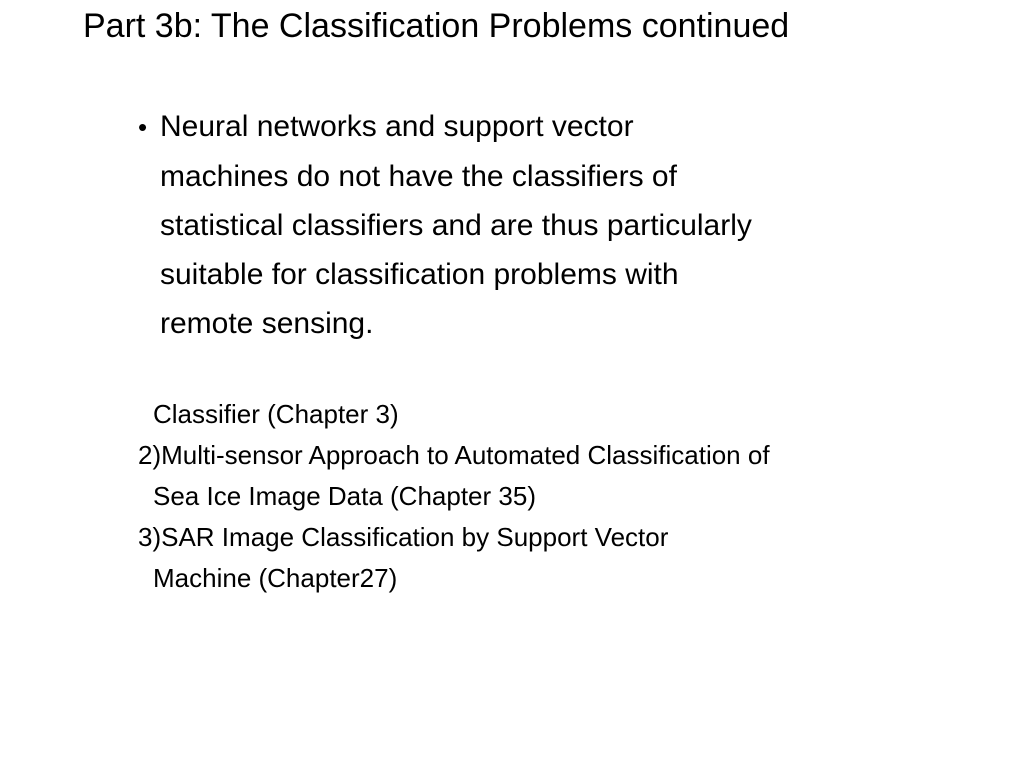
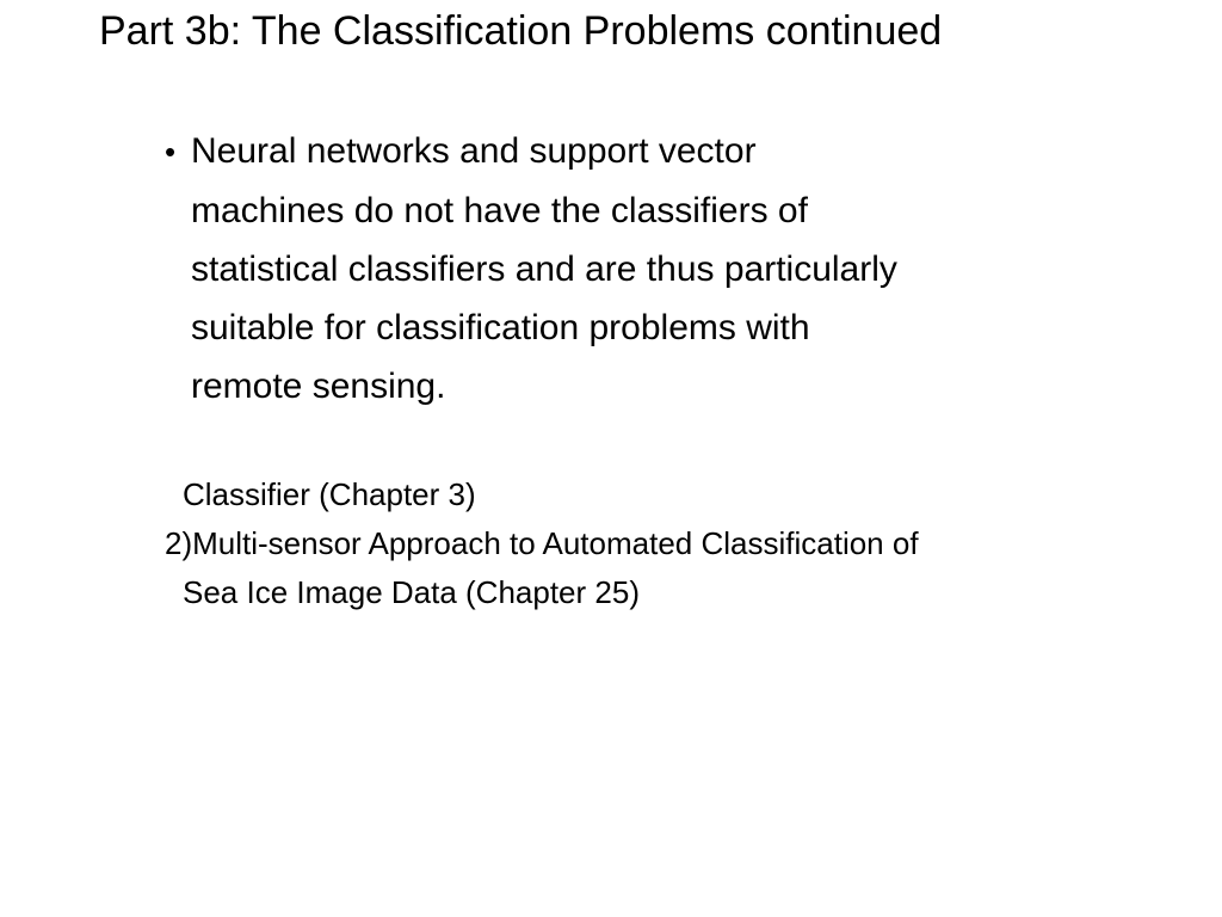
  Part 3b: The Classification Problems continued
  • Neural networks and support vector
  machines do not have the classifiers of
  statistical classifiers and are thus particularly
  suitable for classification problems with
  remote sensing.
  Classifier (Chapter 3)
  2)Multi-sensor Approach to Automated Classification of
- Sea Ice Image Data (Chapter 35)
+ Sea Ice Image Data (Chapter 25)
- 3)SAR Image Classification by Support Vector
- Machine (Chapter27)
